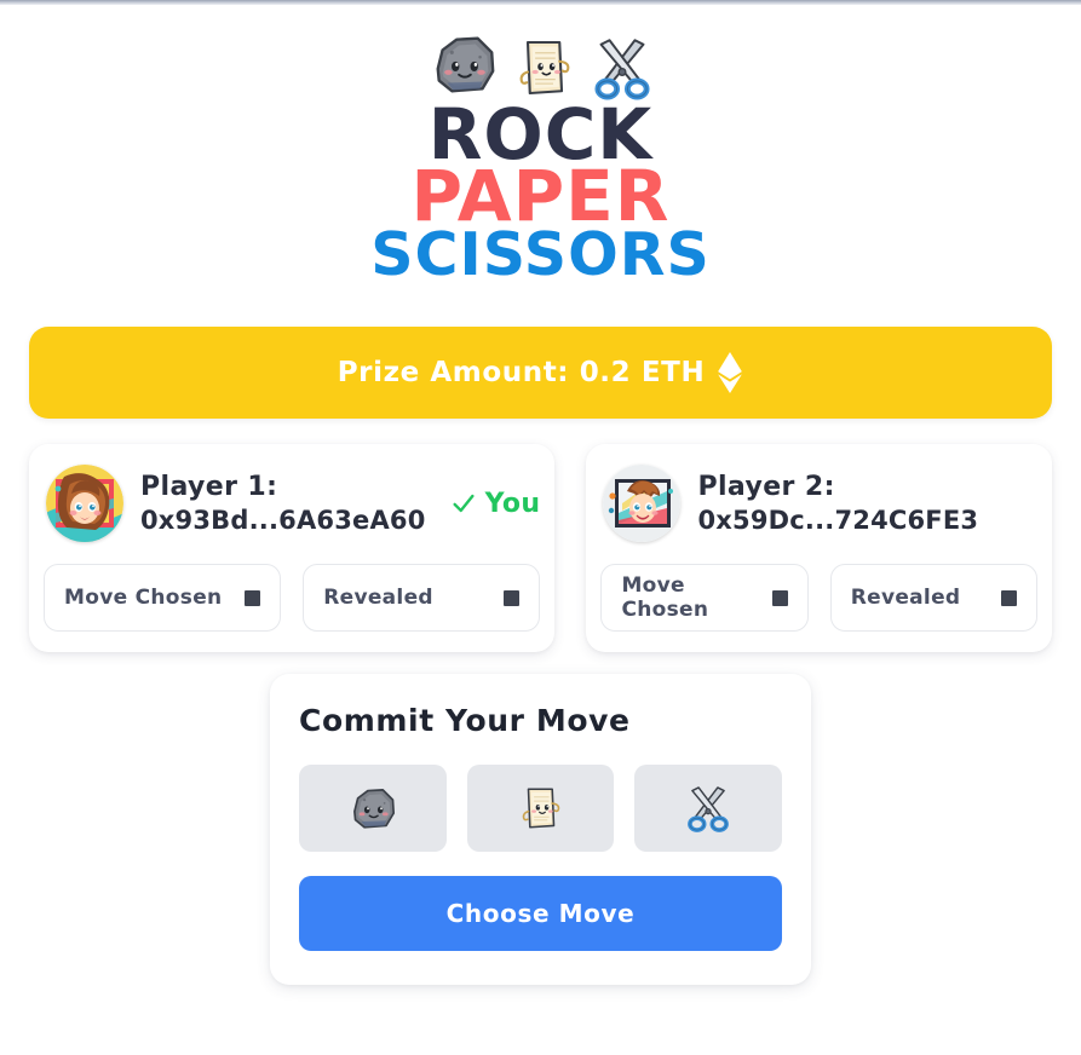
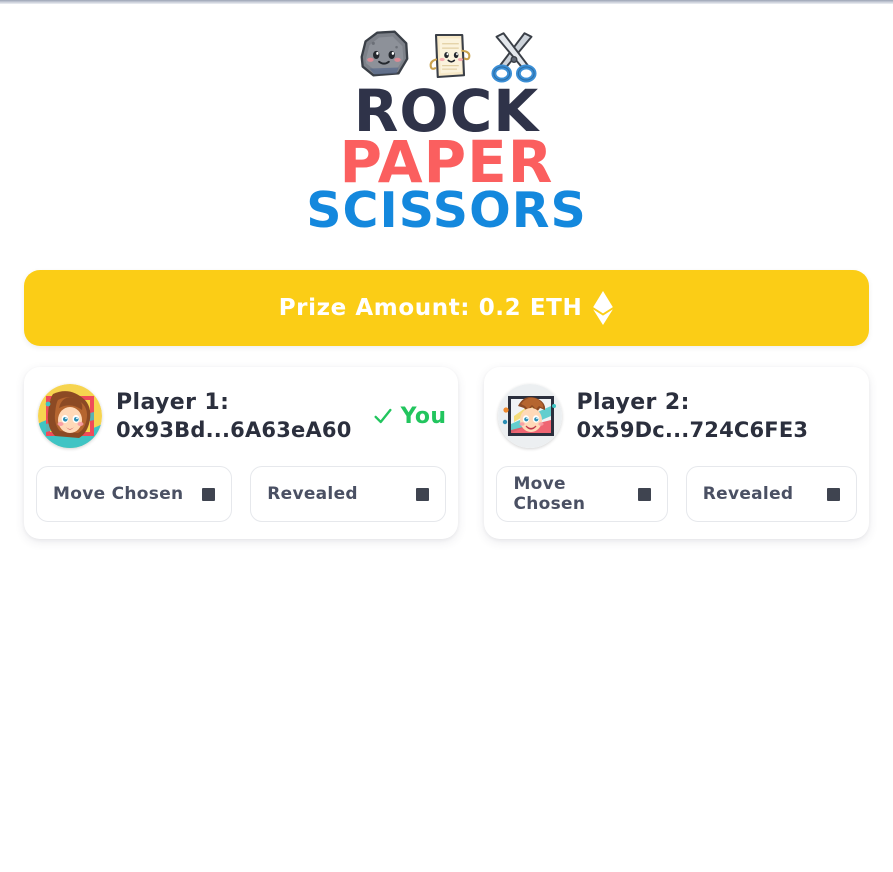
  ROCK
  PAPER
  SCISSORS
  Prize Amount: 0.2 ETH
  Player 1:
  0x93Bd...6A63eA60
  You
  Move Chosen
  Revealed
  Player 2:
  0x59Dc...724C6FE3
  Move Chosen
  Revealed
- Commit Your Move
- Choose Move
